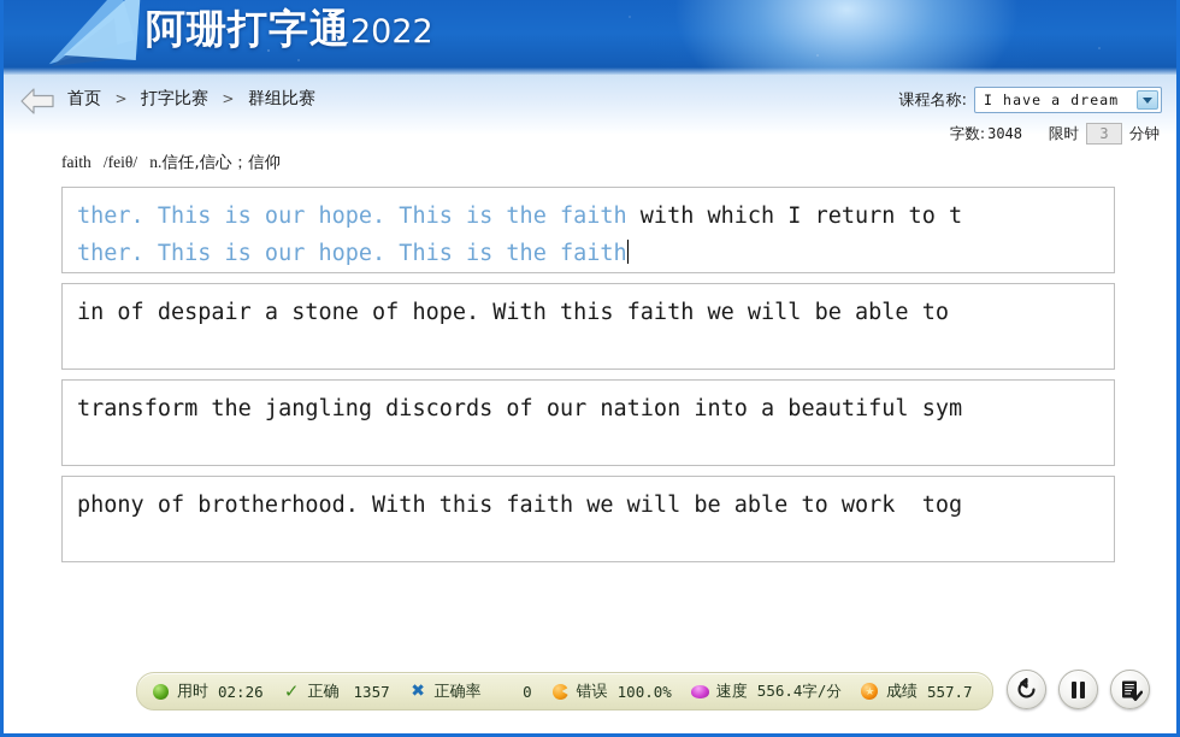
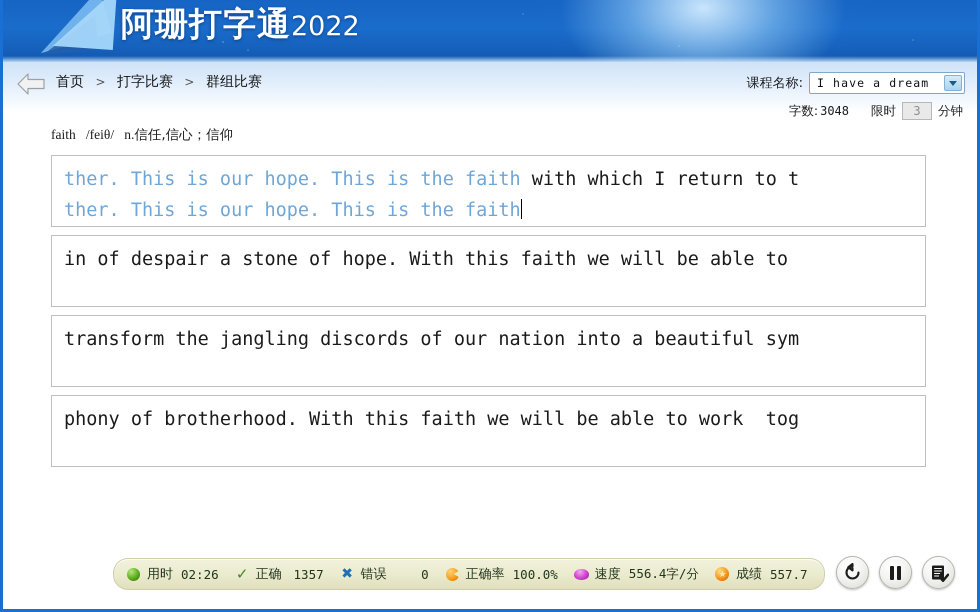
  阿珊打字通2022
  首页 > 打字比赛 > 群组比赛
  课程名称:
  I have a dream
  字数:
  3048
  限时
  3
  分钟
  faith /feiθ/ n.信任,信心；信仰
  ther. This is our hope. This is the faith with which I return to t
  ther. This is our hope. This is the faith
  in of despair a stone of hope. With this faith we will be able to
  transform the jangling discords of our nation into a beautiful sym
  phony of brotherhood. With this faith we will be able to work tog
  用时
  02:26
  ✓
  正确
  1357
  ✖
- 正确率
+ 错误
  0
- 错误
+ 正确率
  100.0%
  速度
  556.4字/分
  ★
  成绩
  557.7
